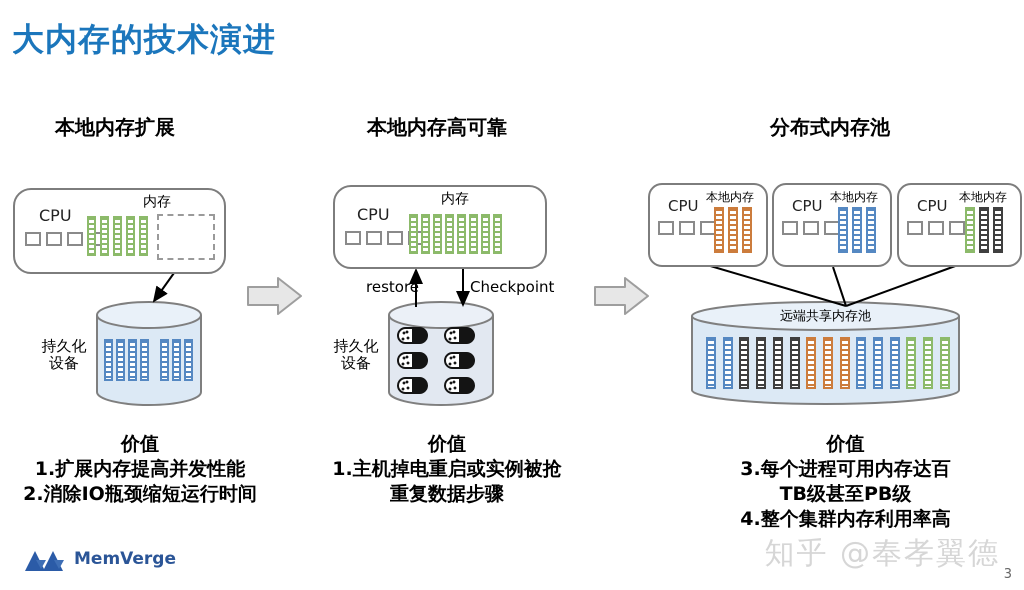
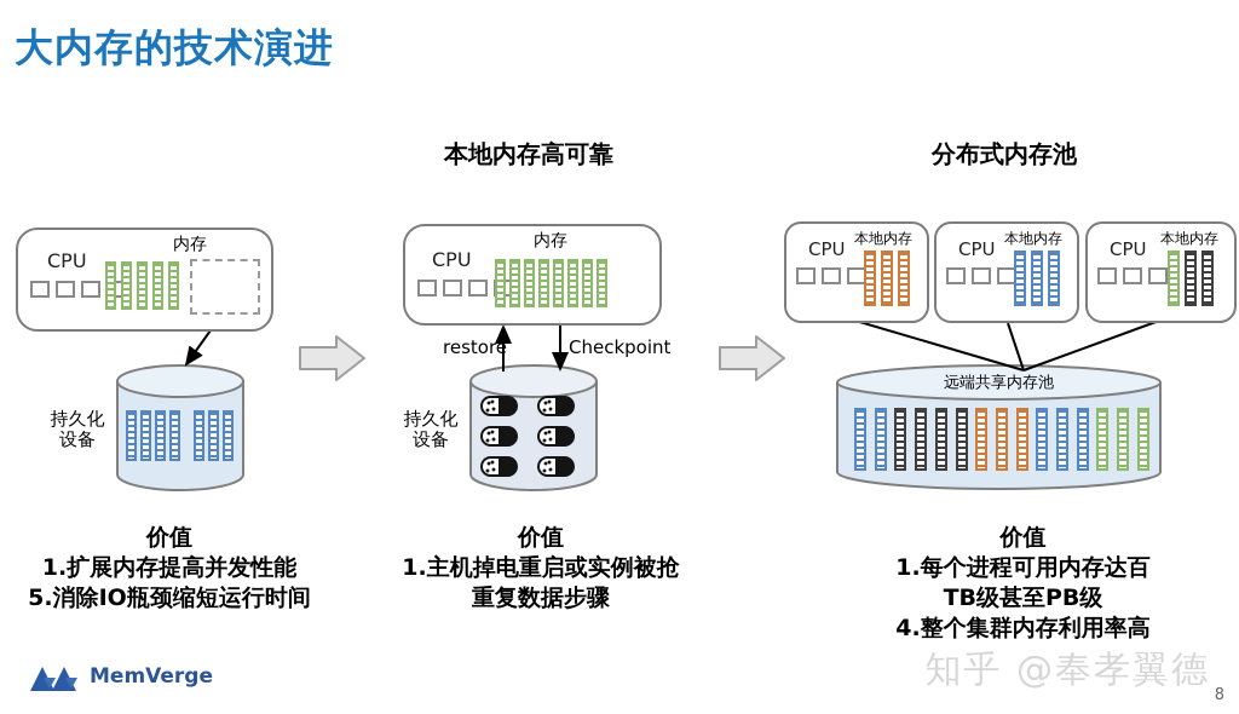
  大内存的技术演进
- 本地内存扩展
  本地内存高可靠
  分布式内存池
  CPU
  内存
  持久化
  设备
  价值
  1.扩展内存提高并发性能
- 2.消除IO瓶颈缩短运行时间
+ 5.消除IO瓶颈缩短运行时间
  CPU
  内存
  restore
  Checkpoint
  持久化
  设备
  价值
  1.主机掉电重启或实例被抢
  重复数据步骤
  CPU
  本地内存
  CPU
  本地内存
  CPU
  本地内存
  远端共享内存池
  价值
- 3.每个进程可用内存达百
+ 1.每个进程可用内存达百
  TB级甚至PB级
  4.整个集群内存利用率高
  MemVerge
  知乎 @奉孝翼德
- 3
+ 8
